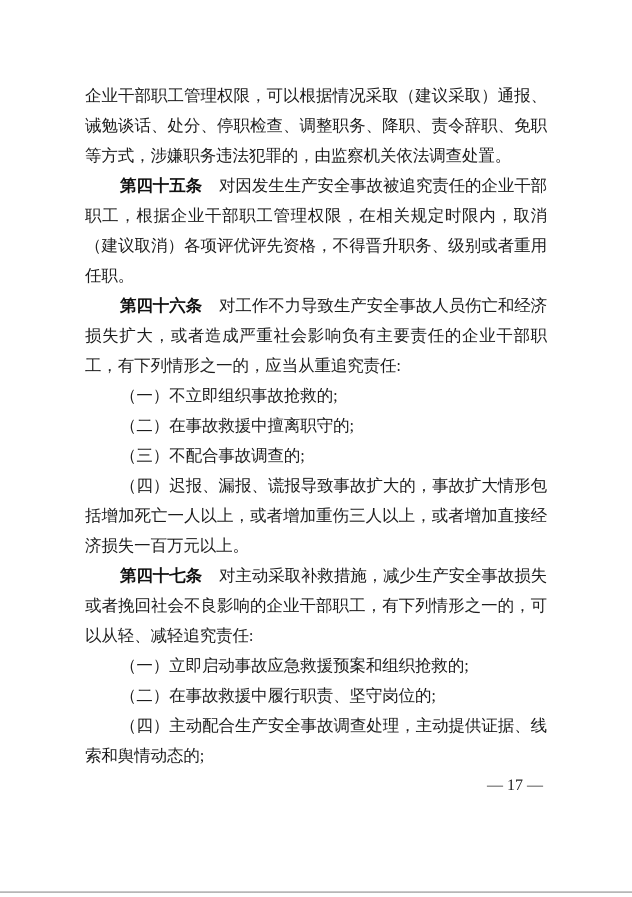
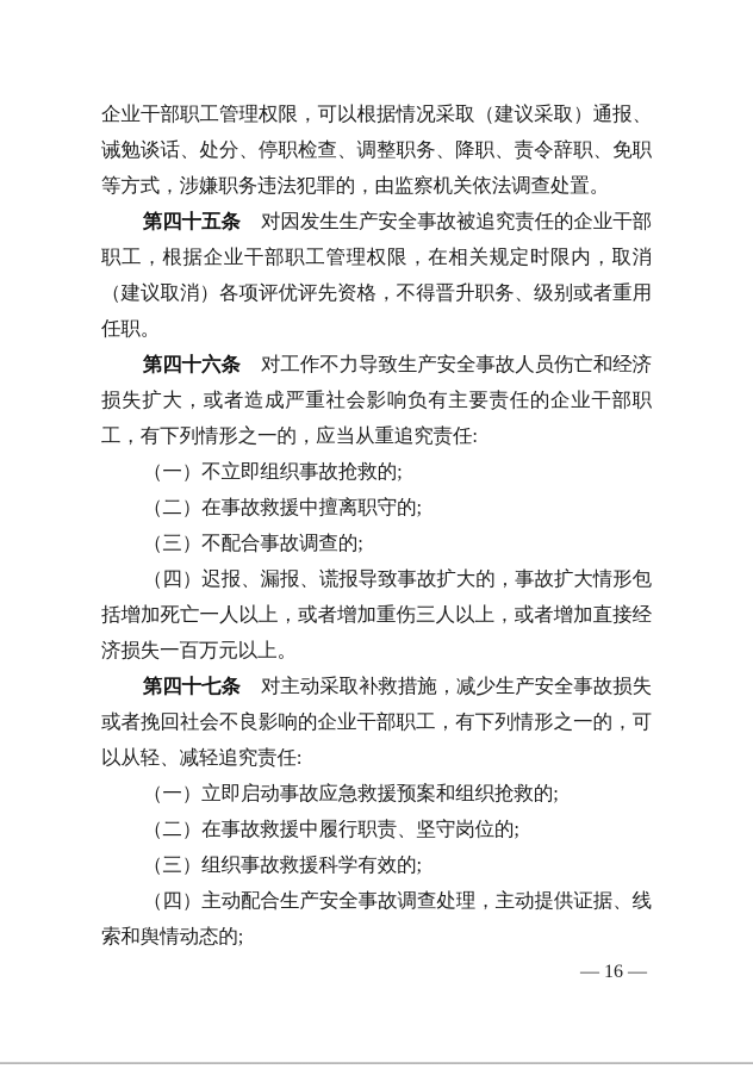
  企业干部职工管理权限，可以根据情况采取（建议采取）通报、诫勉谈话、处分、停职检查、调整职务、降职、责令辞职、免职等方式，涉嫌职务违法犯罪的，由监察机关依法调查处置。
  第四十五条 对因发生生产安全事故被追究责任的企业干部职工，根据企业干部职工管理权限，在相关规定时限内，取消（建议取消）各项评优评先资格，不得晋升职务、级别或者重用任职。
  第四十六条 对工作不力导致生产安全事故人员伤亡和经济损失扩大，或者造成严重社会影响负有主要责任的企业干部职工，有下列情形之一的，应当从重追究责任:
  （一）不立即组织事故抢救的;
  （二）在事故救援中擅离职守的;
  （三）不配合事故调查的;
  （四）迟报、漏报、谎报导致事故扩大的，事故扩大情形包括增加死亡一人以上，或者增加重伤三人以上，或者增加直接经济损失一百万元以上。
  第四十七条 对主动采取补救措施，减少生产安全事故损失或者挽回社会不良影响的企业干部职工，有下列情形之一的，可以从轻、减轻追究责任:
  （一）立即启动事故应急救援预案和组织抢救的;
  （二）在事故救援中履行职责、坚守岗位的;
+ （三）组织事故救援科学有效的;
  （四）主动配合生产安全事故调查处理，主动提供证据、线索和舆情动态的;
- — 17 —
+ — 16 —
